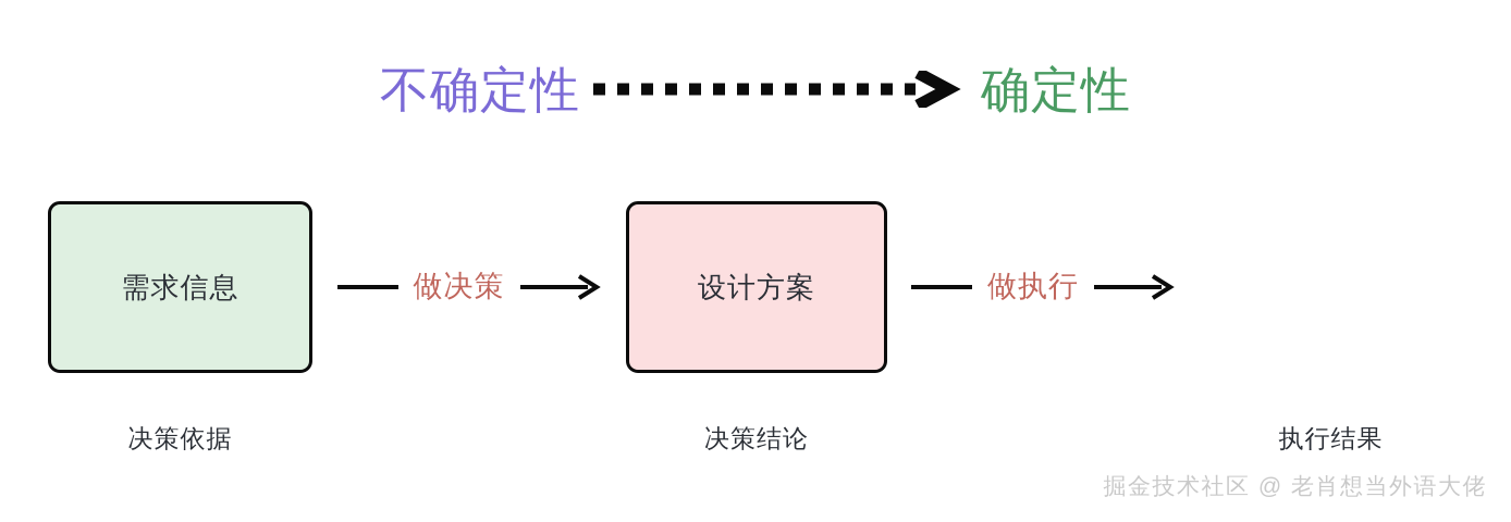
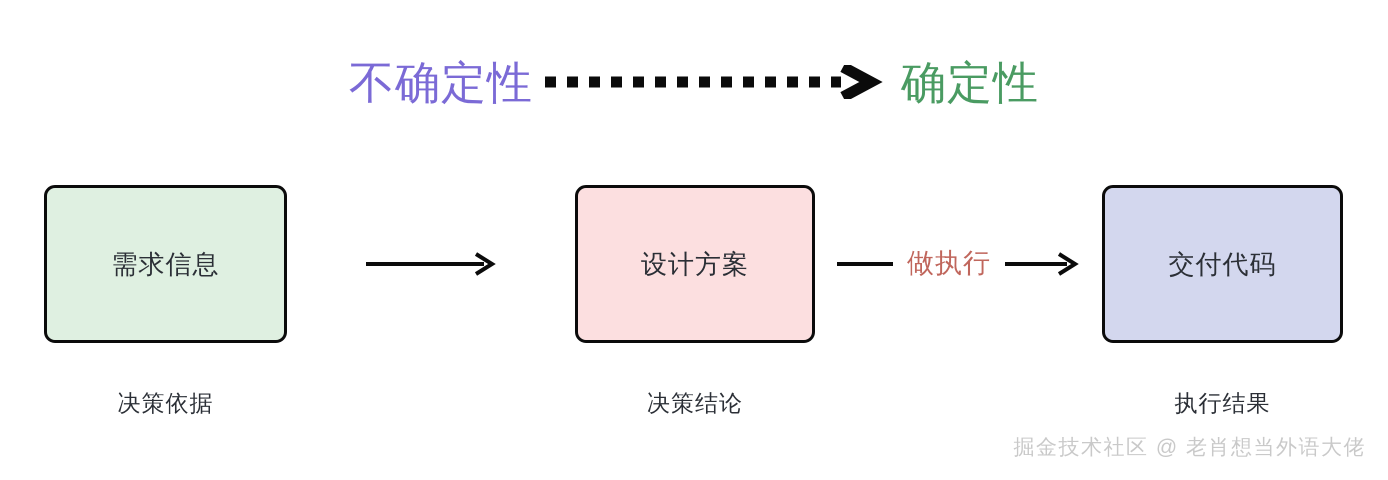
  不确定性
  确定性
  需求信息
- 做决策
  设计方案
  做执行
+ 交付代码
  决策依据
  决策结论
  执行结果
  掘金技术社区 @ 老肖想当外语大佬
